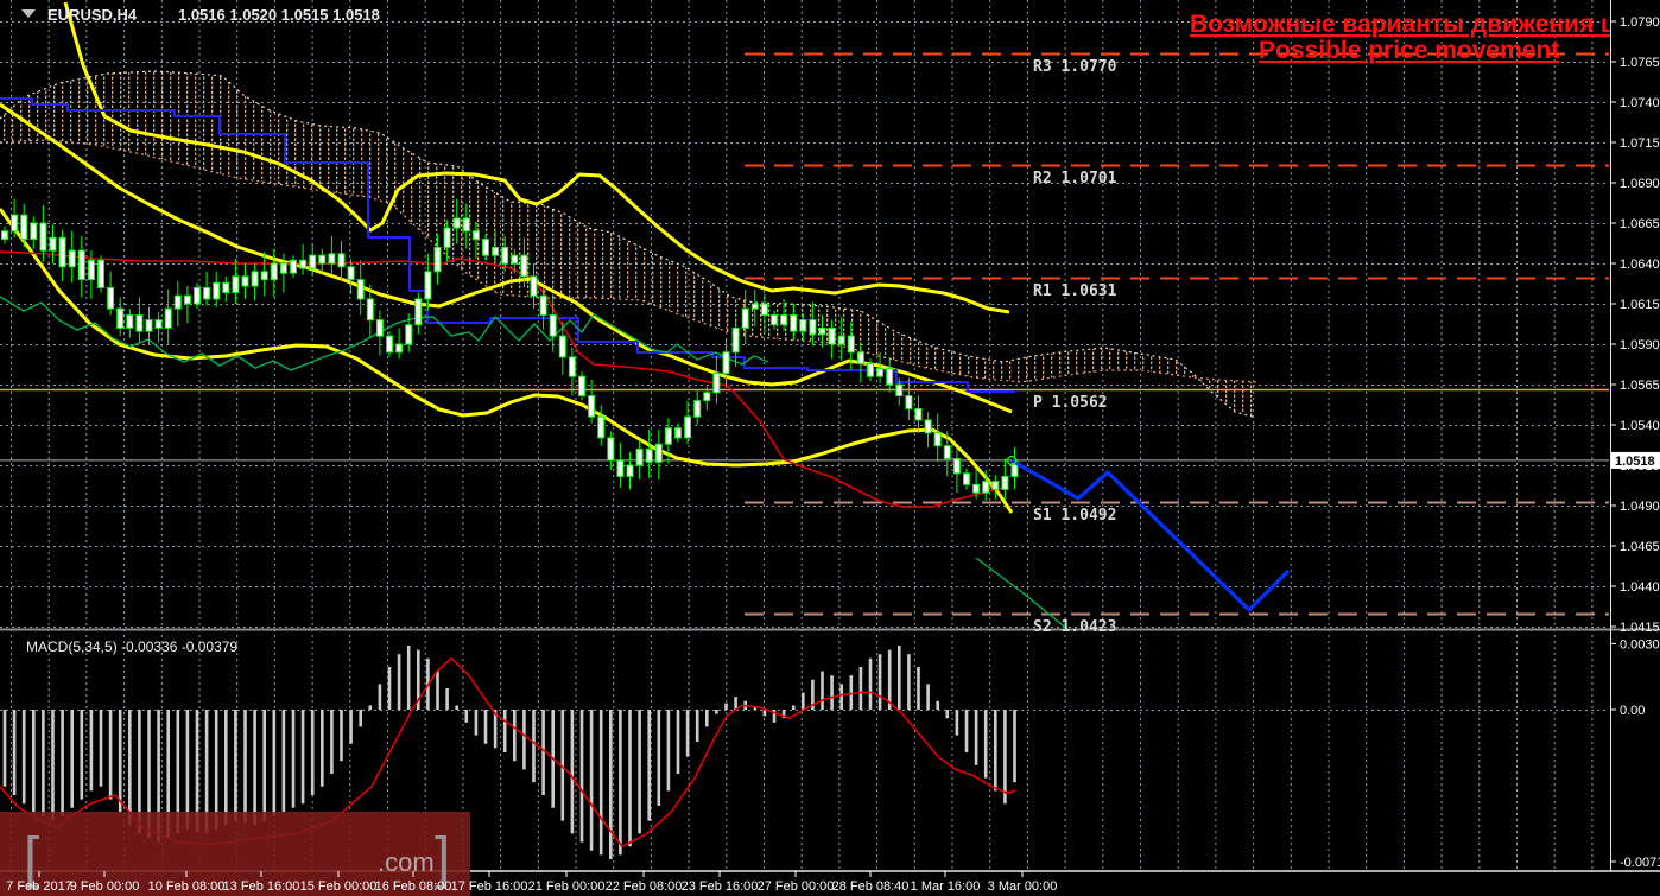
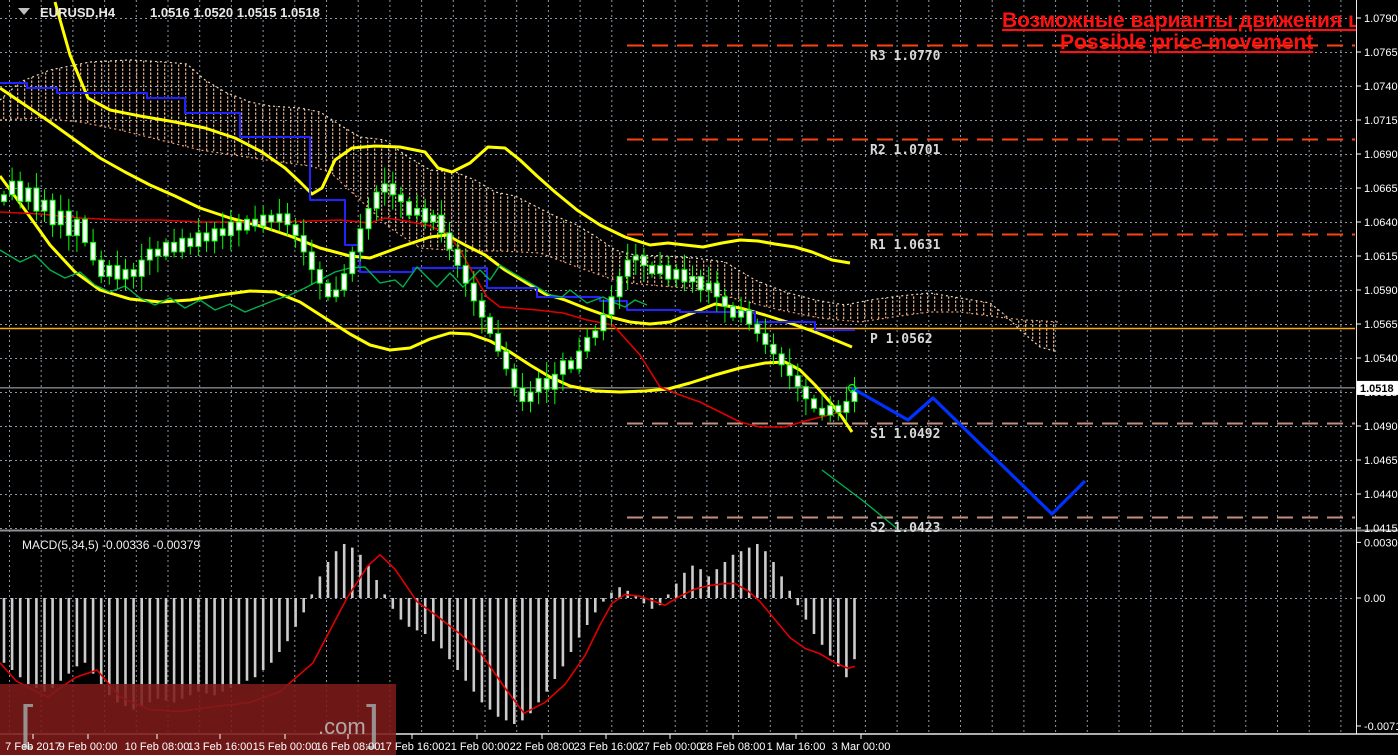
  [
  .com
  ]
  1.0790
  1.0765
  1.0740
  1.0715
  1.0690
  1.0665
  1.0640
  1.0615
  1.0590
  1.0565
  1.0540
  1.0490
  1.0465
  1.0440
  1.0415
  1.0518
  0.0030
  0.00
  -0.007
  7 Feb 2017
  9 Feb 00:00
  10 Feb 08:00
  13 Feb 16:00
  15 Feb 00:00
  16 Feb 08:00
  17 Feb 16:00
  21 Feb 00:00
  22 Feb 08:00
  23 Feb 16:00
  27 Feb 00:00
- 28 Feb 08:40
+ 28 Feb 08:00
  1 Mar 16:00
  3 Mar 00:00
  R3 1.0770
  R2 1.0701
  R1 1.0631
  P 1.0562
  S1 1.0492
  S2 1.0423
  Возможные варианты движения ц
  Possible price movement
  EURUSD,H4
  1.0516 1.0520 1.0515 1.0518
  MACD(5,34,5) -0.00336 -0.00379
